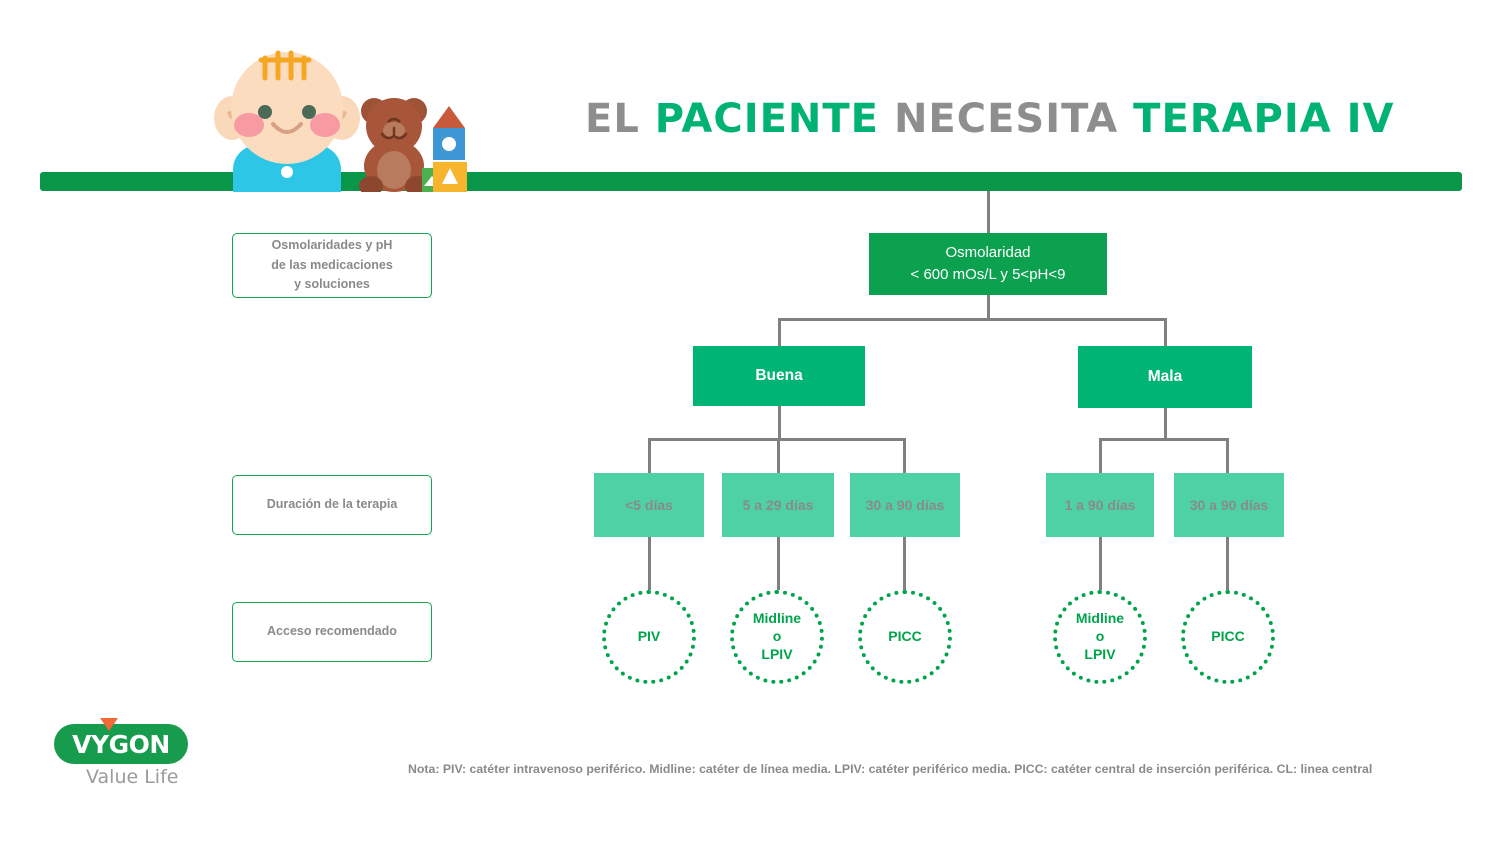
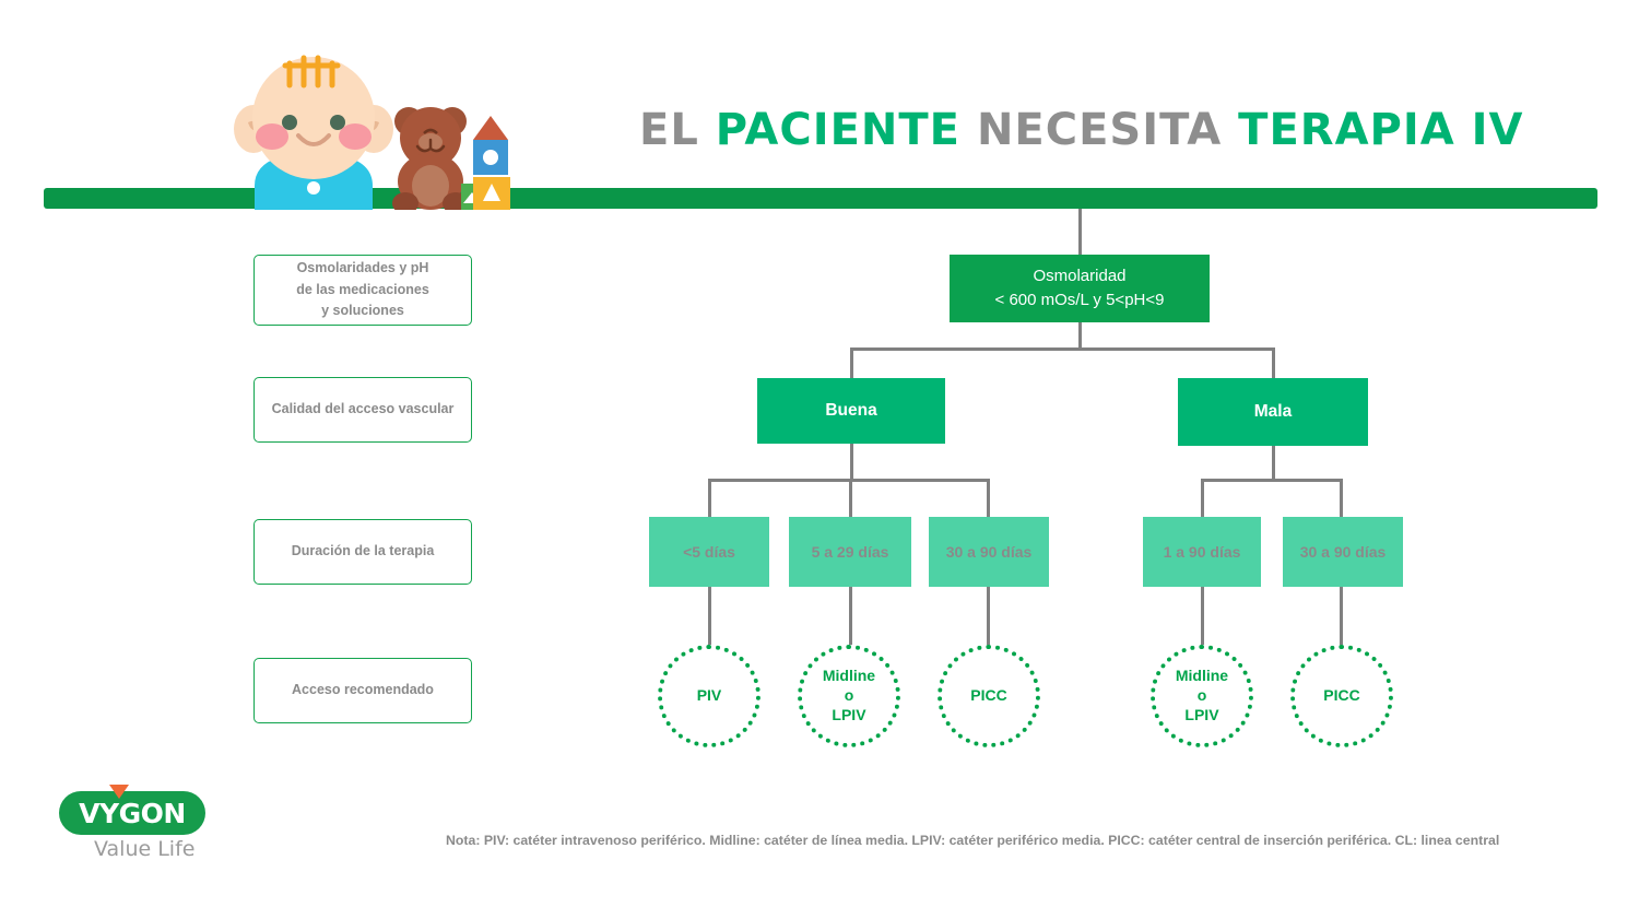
  EL PACIENTE NECESITA TERAPIA IV
  Osmolaridades y pH
  de las medicaciones
  y soluciones
+ Calidad del acceso vascular
  Duración de la terapia
  Acceso recomendado
  Osmolaridad
  < 600 mOs/L y 5<pH<9
  Buena
  Mala
  <5 días
  5 a 29 días
  30 a 90 días
  1 a 90 días
  30 a 90 días
  PIV
  Midline
  o
  LPIV
  PICC
  Midline
  o
  LPIV
  PICC
  Nota: PIV: catéter intravenoso periférico. Midline: catéter de línea media. LPIV: catéter periférico media. PICC: catéter central de inserción periférica. CL: linea central
  VYGON
  Value Life
